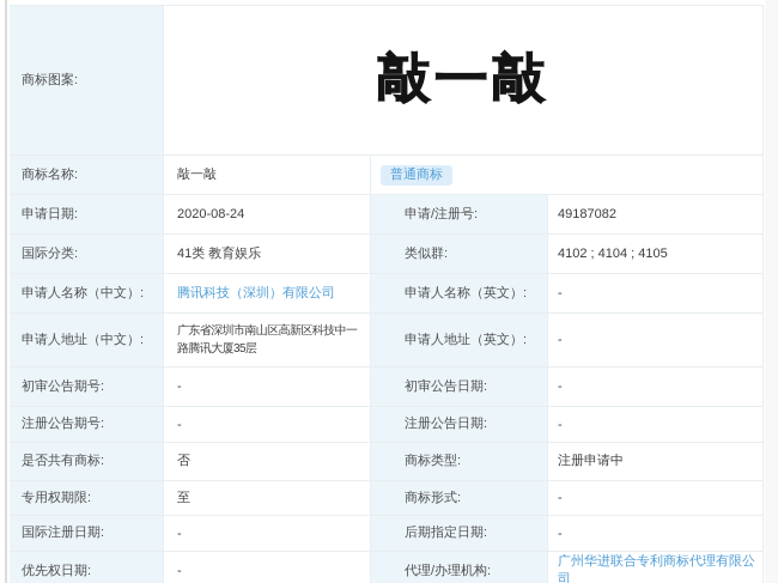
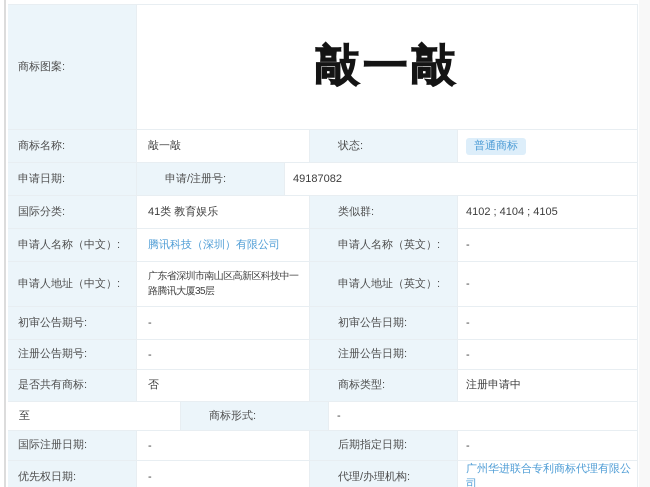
  商标图案:
  敲一敲
  商标名称:
  敲一敲
+ 状态:
  普通商标
  申请日期:
- 2020-08-24
  申请/注册号:
  49187082
  国际分类:
  41类 教育娱乐
  类似群:
  4102 ; 4104 ; 4105
  申请人名称（中文）:
  腾讯科技（深圳）有限公司
  申请人名称（英文）:
  -
  申请人地址（中文）:
  广东省深圳市南山区高新区科技中一路腾讯大厦35层
  申请人地址（英文）:
  -
  初审公告期号:
  -
  初审公告日期:
  -
  注册公告期号:
  -
  注册公告日期:
  -
  是否共有商标:
  否
  商标类型:
  注册申请中
- 专用权期限:
  至
  商标形式:
  -
  国际注册日期:
  -
  后期指定日期:
  -
  优先权日期:
  -
  代理/办理机构:
  广州华进联合专利商标代理有限公司
